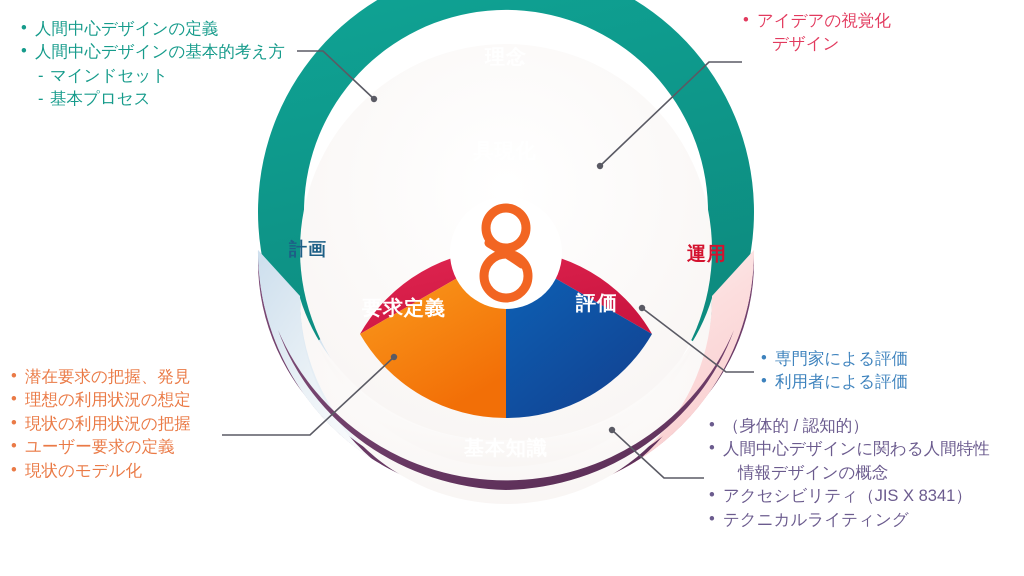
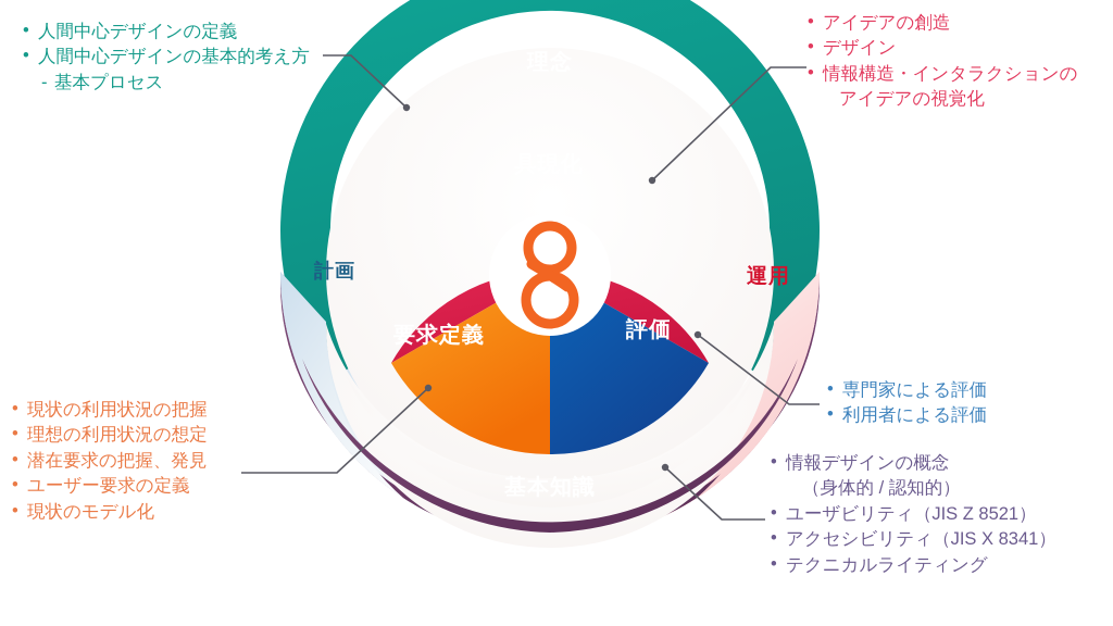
  計画
  運用
  要求定義
  評価
  人間中心デザインの定義
  人間中心デザインの基本的考え方
- マインドセット
  基本プロセス
+ アイデアの創造
- アイデアの視覚化
+ デザイン
+ 情報構造・インタラクションの
- デザイン
+ アイデアの視覚化
- 潜在要求の把握、発見
+ 現状の利用状況の把握
  理想の利用状況の想定
- 現状の利用状況の把握
+ 潜在要求の把握、発見
  ユーザー要求の定義
  現状のモデル化
  専門家による評価
  利用者による評価
- （身体的 / 認知的）
+ 情報デザインの概念
- 人間中心デザインに関わる人間特性
- 情報デザインの概念
+ （身体的 / 認知的）
+ ユーザビリティ（JIS Z 8521）
  アクセシビリティ（JIS X 8341）
  テクニカルライティング
